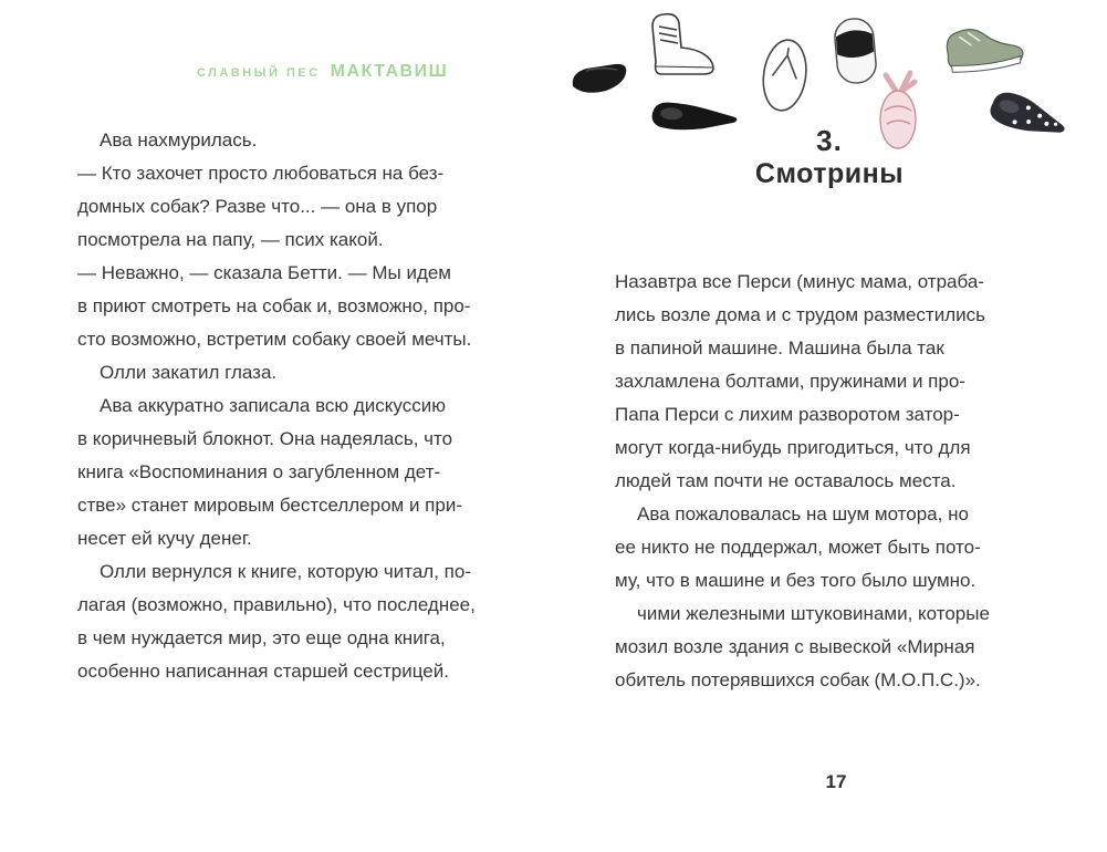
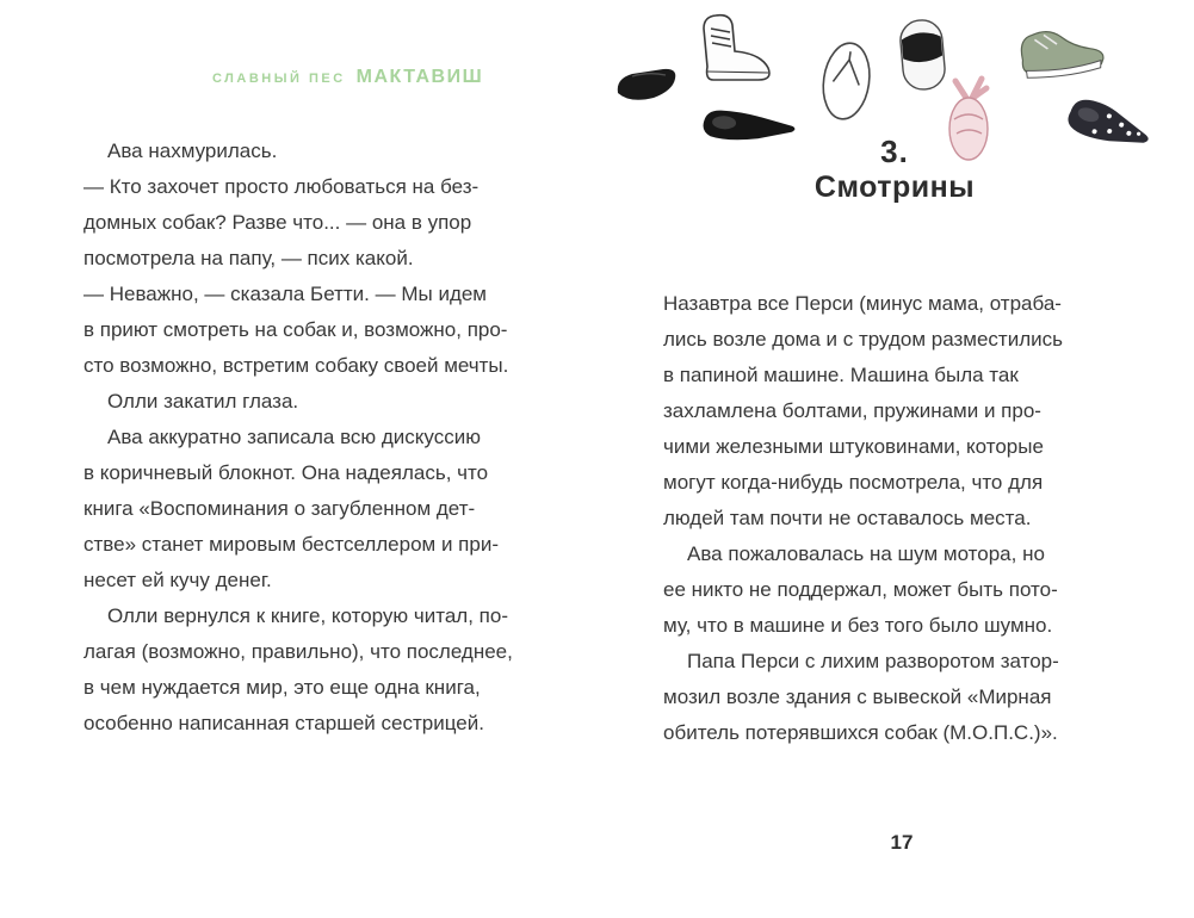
  СЛАВНЫЙ ПЕС
  МАКТАВИШ
  Ава нахмурилась.
  — Кто захочет просто любоваться на без-
  домных собак? Разве что... — она в упор
  посмотрела на папу, — псих какой.
  — Неважно, — сказала Бетти. — Мы идем
  в приют смотреть на собак и, возможно, про-
  сто возможно, встретим собаку своей мечты.
  Олли закатил глаза.
  Ава аккуратно записала всю дискуссию
  в коричневый блокнот. Она надеялась, что
  книга «Воспоминания о загубленном дет-
  стве» станет мировым бестселлером и при-
  несет ей кучу денег.
  Олли вернулся к книге, которую читал, по-
  лагая (возможно, правильно), что последнее,
  в чем нуждается мир, это еще одна книга,
  особенно написанная старшей сестрицей.
  3.
  Смотрины
  Назавтра все Перси (минус мама, отраба-
  лись возле дома и с трудом разместились
  в папиной машине. Машина была так
  захламлена болтами, пружинами и про-
- Папа Перси с лихим разворотом затор-
+ чими железными штуковинами, которые
- могут когда-нибудь пригодиться, что для
+ могут когда-нибудь посмотрела, что для
  людей там почти не оставалось места.
  Ава пожаловалась на шум мотора, но
  ее никто не поддержал, может быть пото-
  му, что в машине и без того было шумно.
- чими железными штуковинами, которые
+ Папа Перси с лихим разворотом затор-
  мозил возле здания с вывеской «Мирная
  обитель потерявшихся собак (М.О.П.С.)».
  17
